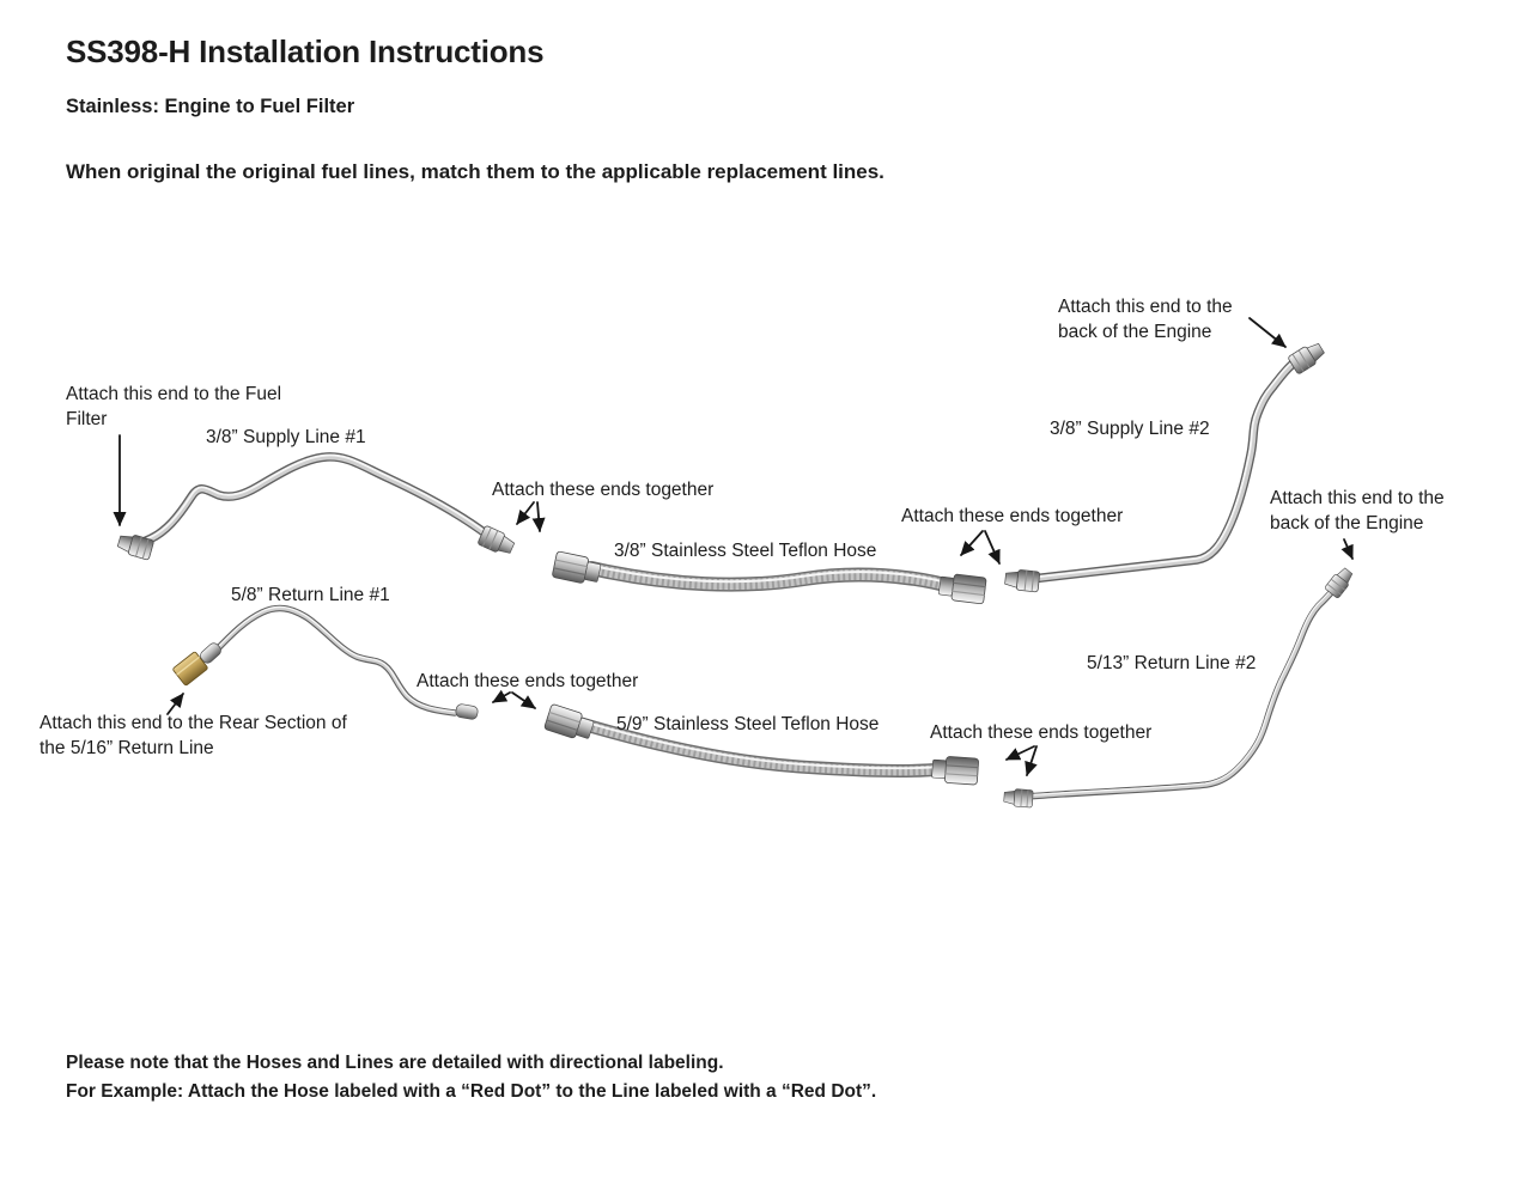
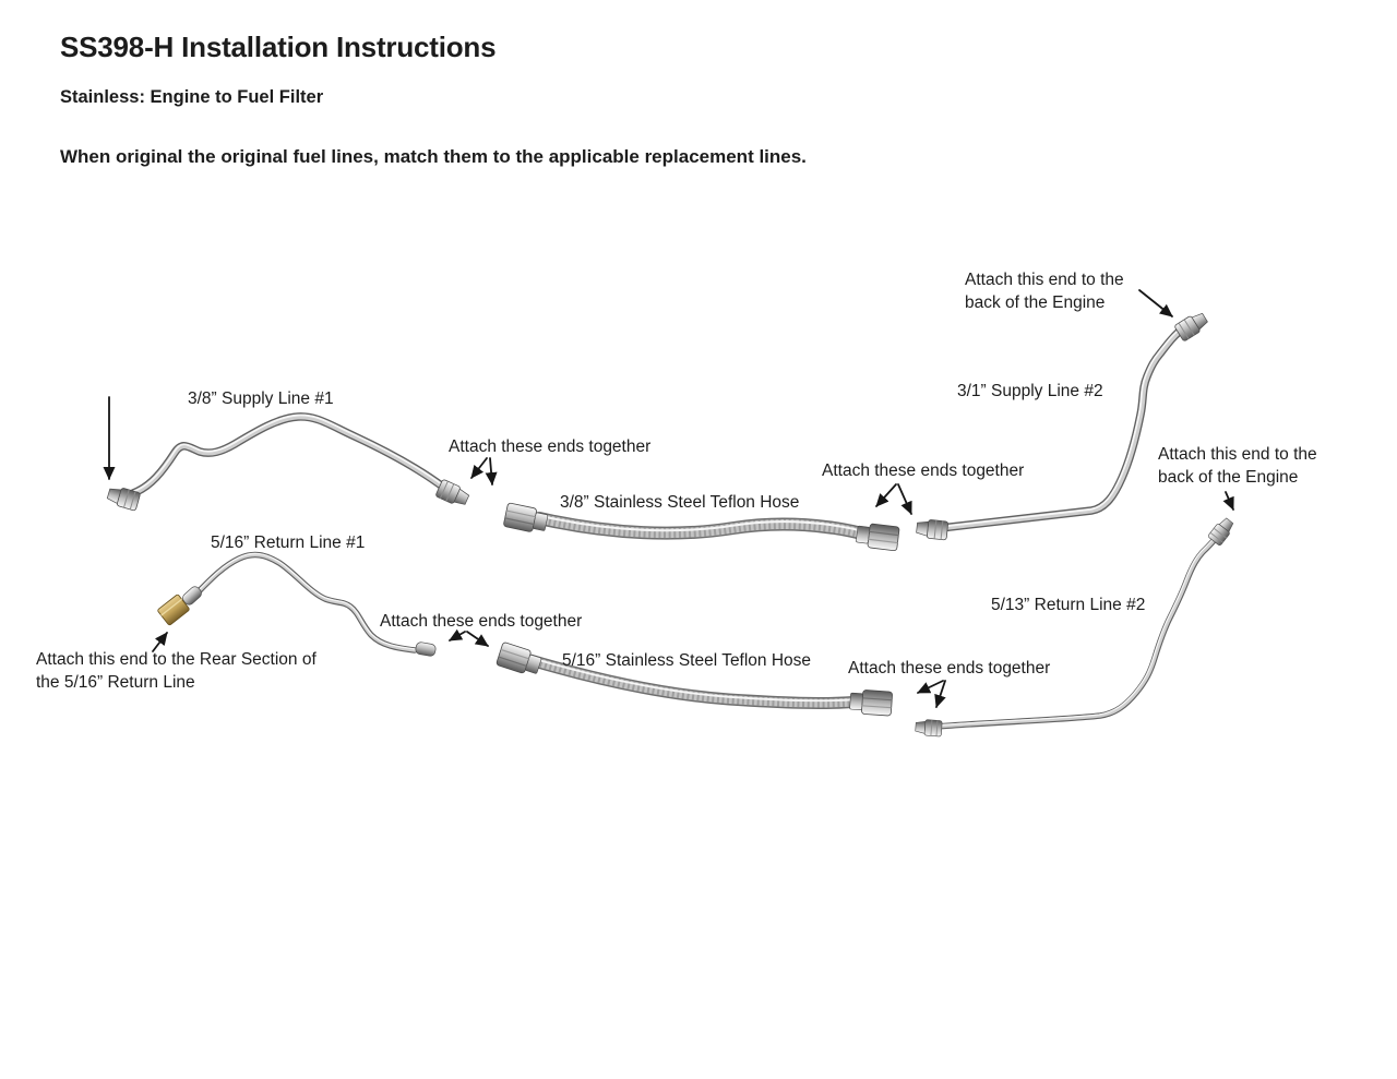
  SS398-H Installation Instructions
  Stainless: Engine to Fuel Filter
  When original the original fuel lines, match them to the applicable replacement lines.
  Attach this end to the
  back of the Engine
- Attach this end to the Fuel
- Filter
  3/8” Supply Line #1
- 3/8” Supply Line #2
+ 3/1” Supply Line #2
  Attach these ends together
  Attach these ends together
  3/8” Stainless Steel Teflon Hose
  Attach this end to the
  back of the Engine
- 5/8” Return Line #1
+ 5/16” Return Line #1
  Attach these ends together
- 5/9” Stainless Steel Teflon Hose
+ 5/16” Stainless Steel Teflon Hose
  Attach these ends together
  5/13” Return Line #2
  Attach this end to the Rear Section of
  the 5/16” Return Line
- Please note that the Hoses and Lines are detailed with directional labeling.
- For Example: Attach the Hose labeled with a “Red Dot” to the Line labeled with a “Red Dot”.
